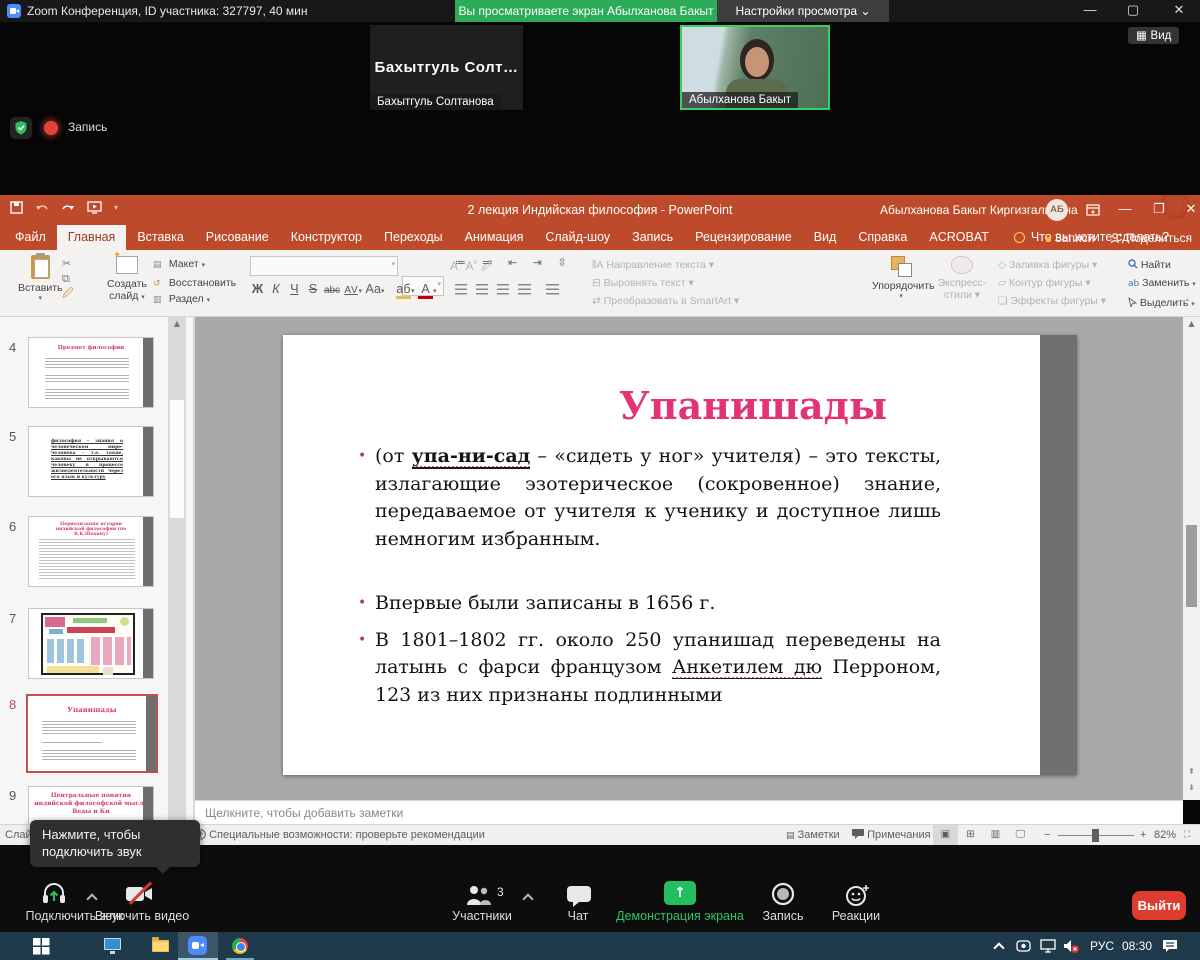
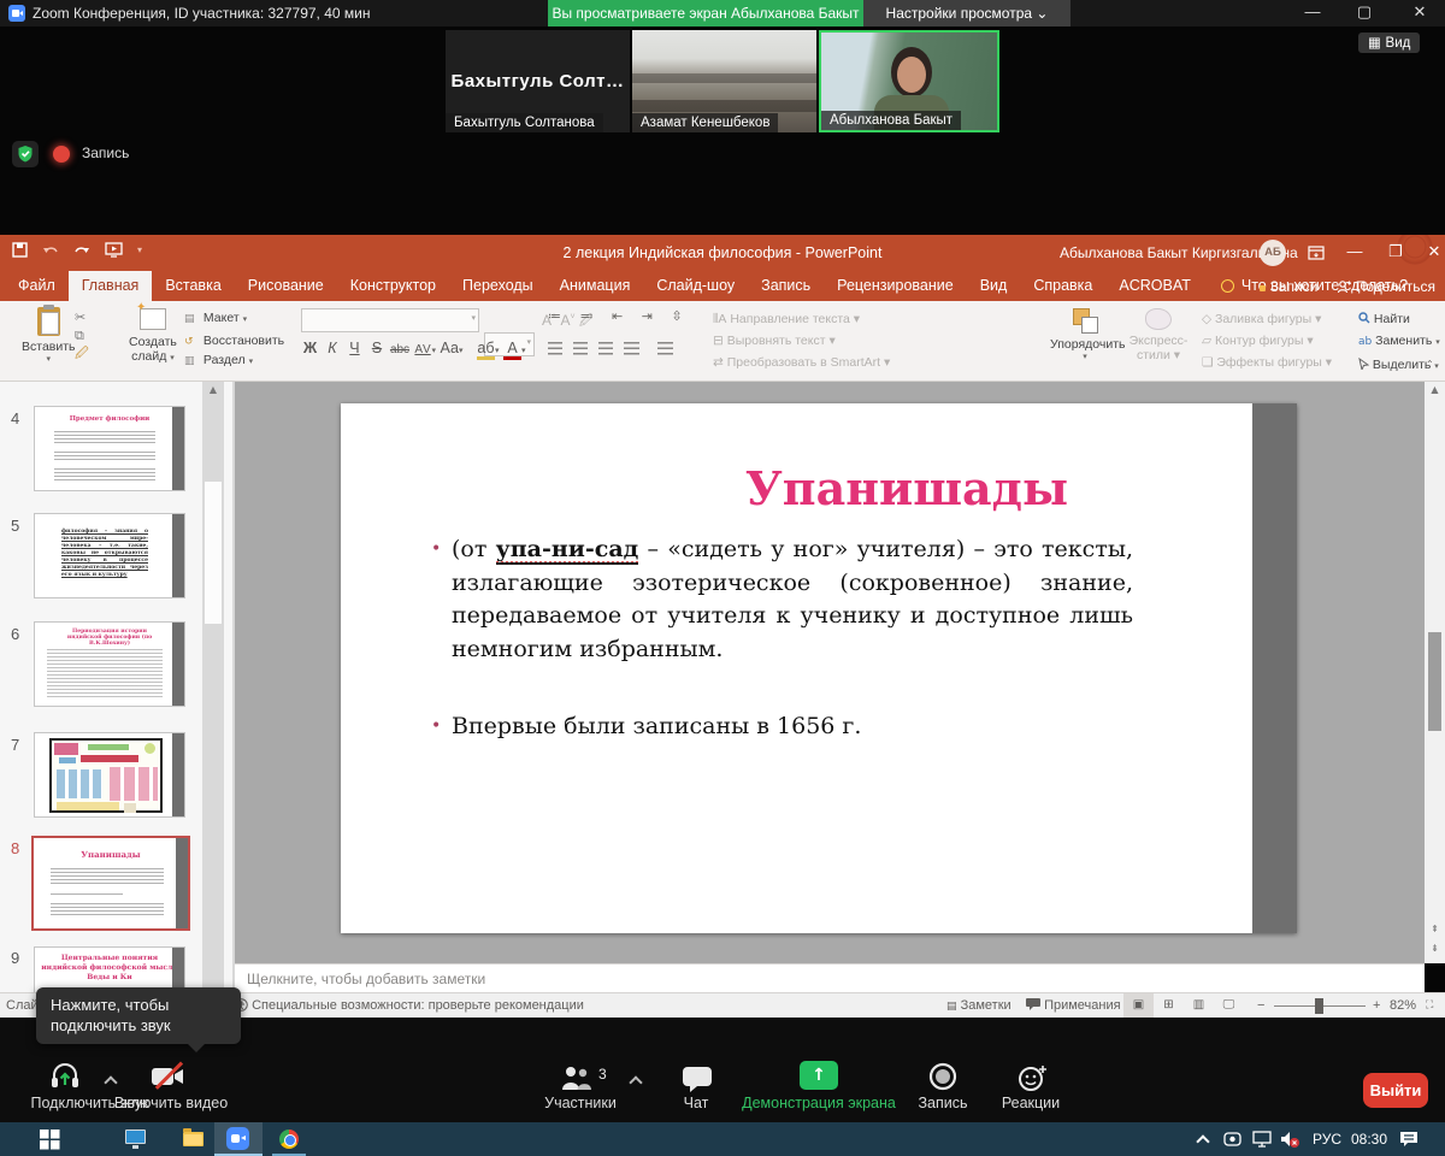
  Zoom Конференция, ID участника: 327797, 40 мин
  —
  ▢
  ✕
  Вы просматриваете экран Абылханова Бакыт
  Настройки просмотра ⌄
  Бахытгуль Солт…
  Бахытгуль Солтанова
+ Азамат Кенешбеков
  Абылханова Бакыт
  ▦ Вид
  Запись
  ▾
  2 лекция Индийская философия - PowerPoint
  Абылханова Бакыт Киргизгала
  АБ
  —
  ❐
  ✕
  Файл
  Главная
  Вставка
  Рисование
  Конструктор
  Переходы
  Анимация
  Слайд-шоу
  Запись
  Рецензирование
  Вид
  Справка
  ACROBAT
  Чт вы хотите сделать?
  Записи
  Поделиться
  Вставить
  ✂
  ⧉
  🖉
  Создать
  слайд
  ▤ Макет
  ↺ Восстановить
  ▥ Раздел
  Ж К Ч S abc АV Аа аб А
  ≔ ≕ ⇤ ⇥ ⇳
  ⫴А Направление текста ▾
  ⊟ Выровнять текст ▾
  ⇄ Преобразовать в SmartArt ▾
  Упорядочить
  Экспресс-
  стили ▾
  ◇ Заливка фигуры ▾
  ▱ Контур фигуры ▾
  ❏ Эффекты фигуры ▾
  Найти
  ab Заменить
  Выделить
  ⌃
  4
  5
  6
  7
  8
  Упанишады
  9
  ▲
  Упанишады
  (от упа-ни-сад – «сидеть у ног» учителя) – это тексты, излагающие эзотерическое (сокровенное) знание, передаваемое от учителя к ученику и доступное лишь немногим избранным.
  Впервые были записаны в 1656 г.
- В 1801–1802 гг. около 250 упанишад переведены на латынь с фарси французом Анкетилем дю Перроном, 123 из них признаны подлинными
  ▲
  ⇞
  ⇟
  Щелкните, чтобы добавить заметки
  Слай
  Специальные возможности: проверьте рекомендации
  ▤ Заметки
  Примечания
  ▣
  ⊞
  ▥
  🖵
  −
  +
  82%
  ⛶
  Нажмите, чтобы
  подключить звук
  Подключить звук
  Включить видео
  3
  Участники
  Чат
  ↑
  Демонстрация экрана
  Запись
  Реакции
  Выйти
  РУС
  08:30
